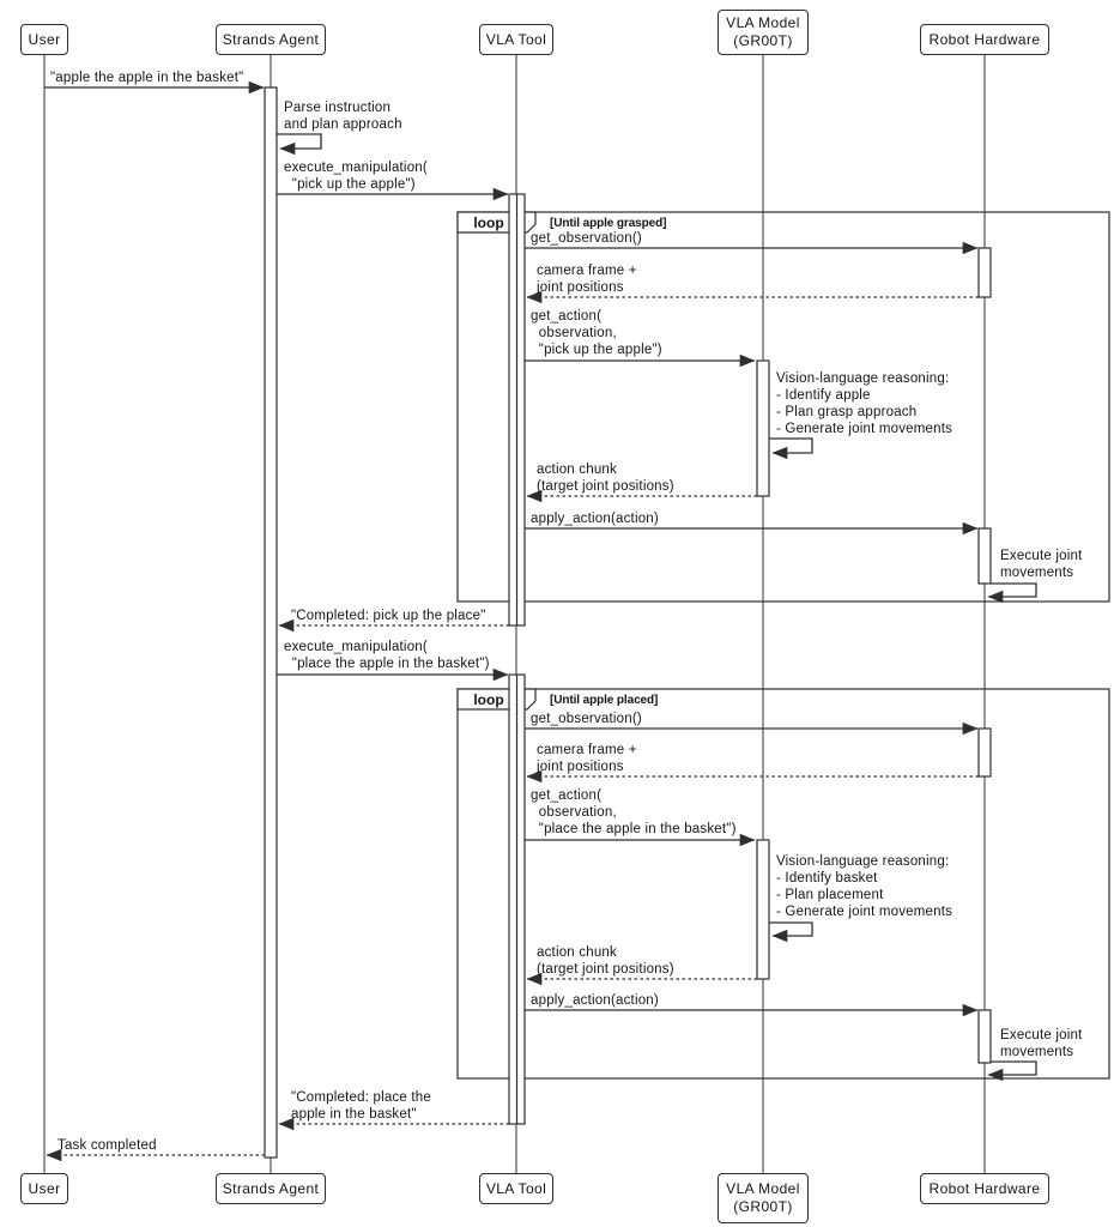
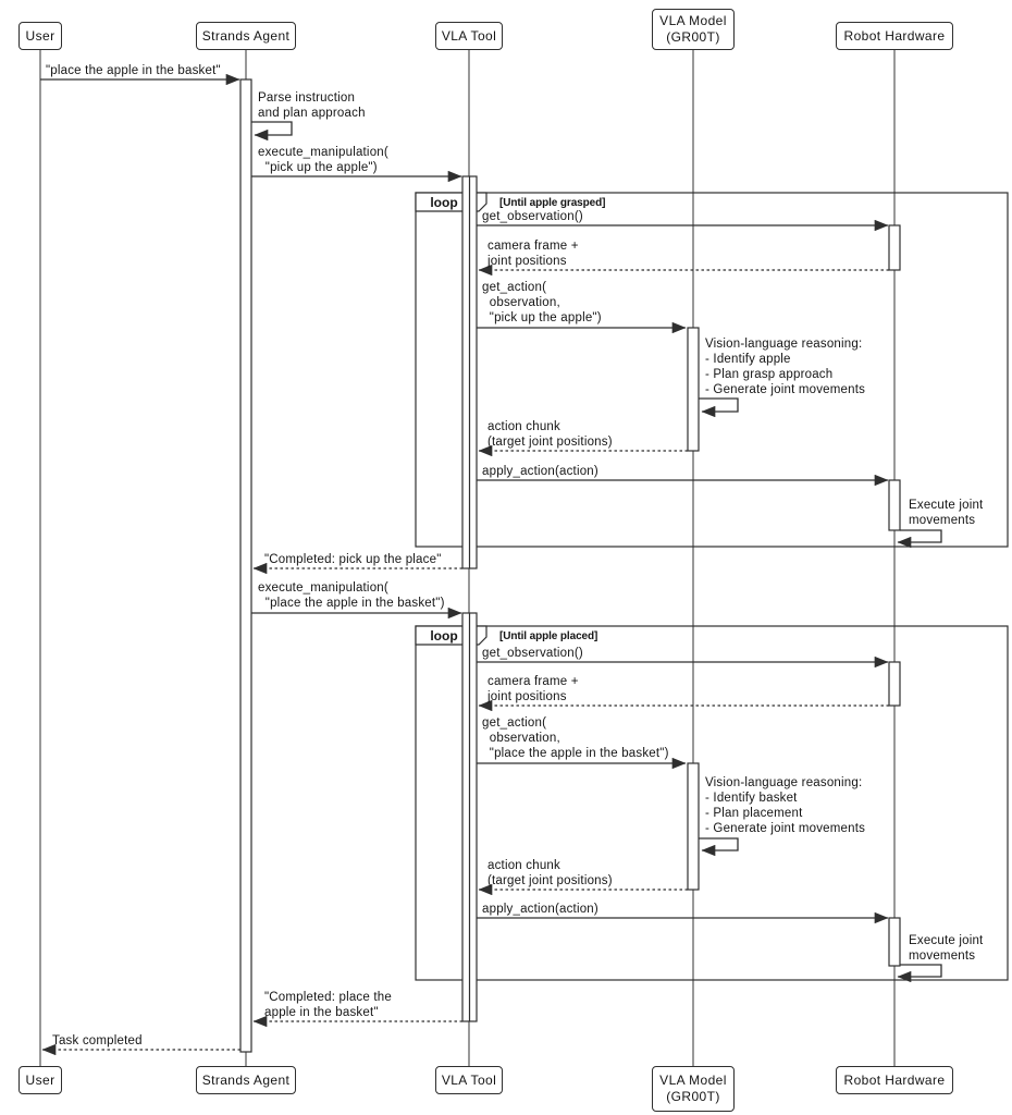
  User
  Strands Agent
  VLA Tool
  VLA Model
  (GR00T)
  Robot Hardware
  User
  Strands Agent
  VLA Tool
  VLA Model
  (GR00T)
  Robot Hardware
  loop
  [Until apple grasped]
  loop
  [Until apple placed]
- "apple the apple in the basket"
+ "place the apple in the basket"
  Parse instruction
  and plan approach
  execute_manipulation(
  "pick up the apple")
  get_observation()
  camera frame +
  joint positions
  get_action(
  observation,
  "pick up the apple")
  Vision-language reasoning:
  - Identify apple
  - Plan grasp approach
  - Generate joint movements
  action chunk
  (target joint positions)
  apply_action(action)
  Execute joint
  movements
  "Completed: pick up the place"
  execute_manipulation(
  "place the apple in the basket")
  get_observation()
  camera frame +
  joint positions
  get_action(
  observation,
  "place the apple in the basket")
  Vision-language reasoning:
  - Identify basket
  - Plan placement
  - Generate joint movements
  action chunk
  (target joint positions)
  apply_action(action)
  Execute joint
  movements
  "Completed: place the
  apple in the basket"
  Task completed
